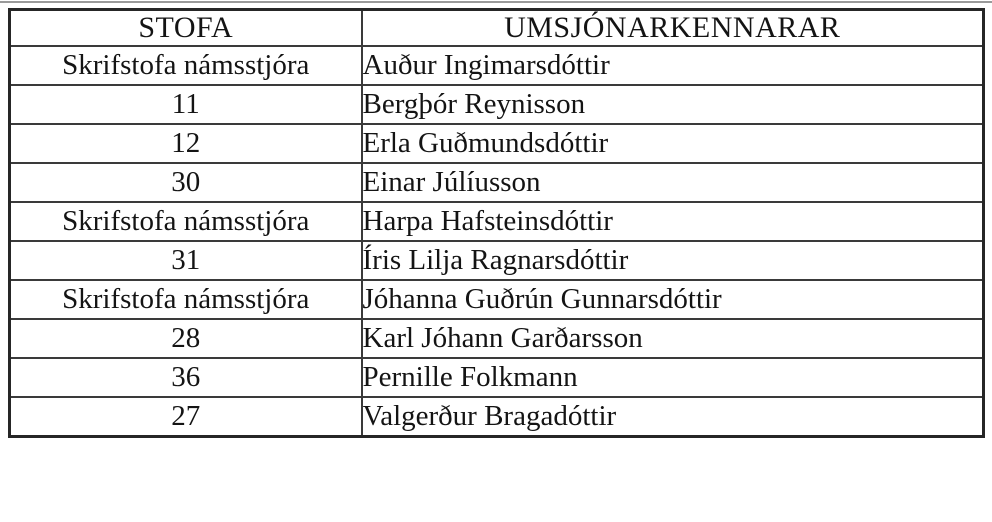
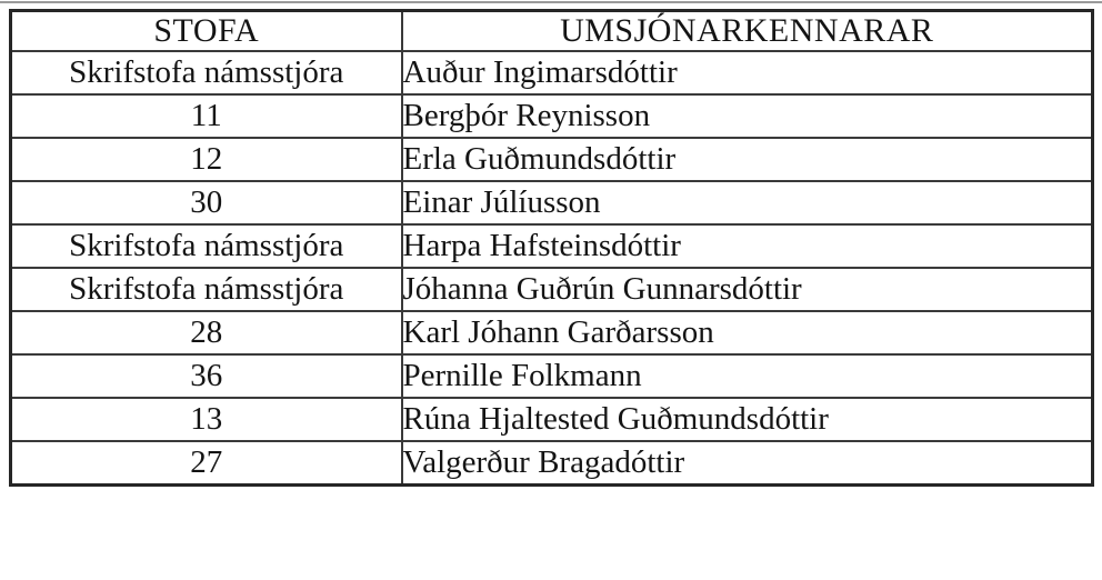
  STOFA	UMSJÓNARKENNARAR
  Skrifstofa námsstjóra	Auður Ingimarsdóttir
  11	Bergþór Reynisson
  12	Erla Guðmundsdóttir
  30	Einar Júlíusson
  Skrifstofa námsstjóra	Harpa Hafsteinsdóttir
- 31	Íris Lilja Ragnarsdóttir
  Skrifstofa námsstjóra	Jóhanna Guðrún Gunnarsdóttir
  28	Karl Jóhann Garðarsson
  36	Pernille Folkmann
+ 13	Rúna Hjaltested Guðmundsdóttir
  27	Valgerður Bragadóttir
